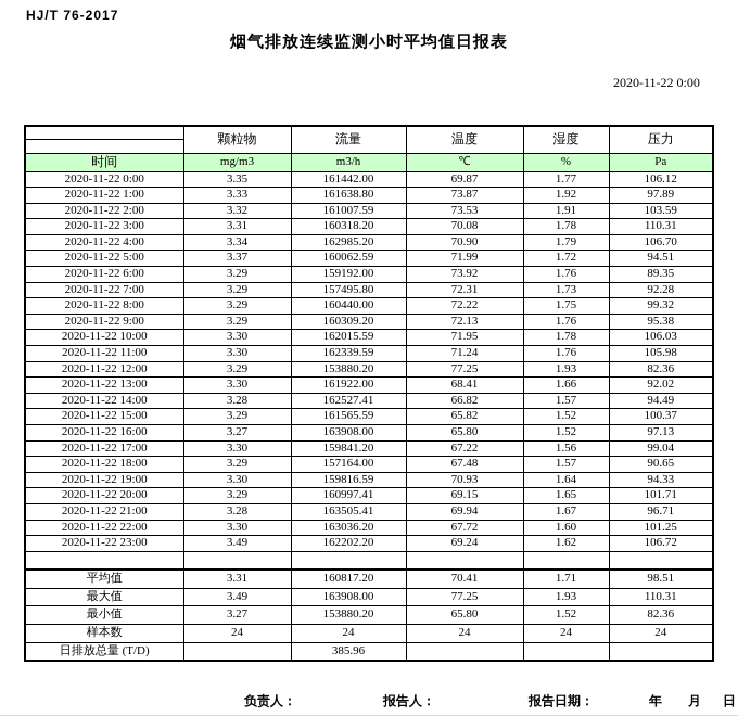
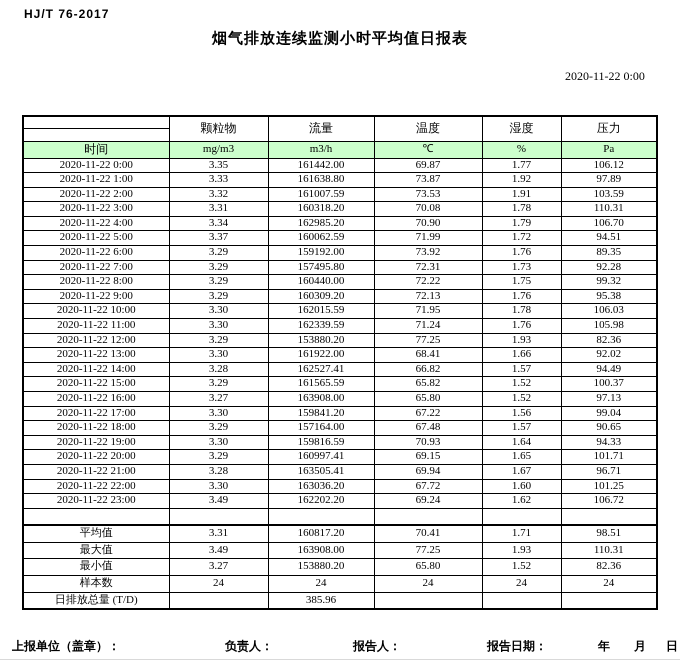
  HJ/T 76-2017
  烟气排放连续监测小时平均值日报表
  2020-11-22 0:00
  	颗粒物	流量	温度	湿度	压力
  时间	mg/m3	m3/h	℃	%	Pa
  2020-11-22 0:00	3.35	161442.00	69.87	1.77	106.12
  2020-11-22 1:00	3.33	161638.80	73.87	1.92	97.89
  2020-11-22 2:00	3.32	161007.59	73.53	1.91	103.59
  2020-11-22 3:00	3.31	160318.20	70.08	1.78	110.31
  2020-11-22 4:00	3.34	162985.20	70.90	1.79	106.70
  2020-11-22 5:00	3.37	160062.59	71.99	1.72	94.51
  2020-11-22 6:00	3.29	159192.00	73.92	1.76	89.35
  2020-11-22 7:00	3.29	157495.80	72.31	1.73	92.28
  2020-11-22 8:00	3.29	160440.00	72.22	1.75	99.32
  2020-11-22 9:00	3.29	160309.20	72.13	1.76	95.38
  2020-11-22 10:00	3.30	162015.59	71.95	1.78	106.03
  2020-11-22 11:00	3.30	162339.59	71.24	1.76	105.98
  2020-11-22 12:00	3.29	153880.20	77.25	1.93	82.36
  2020-11-22 13:00	3.30	161922.00	68.41	1.66	92.02
  2020-11-22 14:00	3.28	162527.41	66.82	1.57	94.49
  2020-11-22 15:00	3.29	161565.59	65.82	1.52	100.37
  2020-11-22 16:00	3.27	163908.00	65.80	1.52	97.13
  2020-11-22 17:00	3.30	159841.20	67.22	1.56	99.04
  2020-11-22 18:00	3.29	157164.00	67.48	1.57	90.65
  2020-11-22 19:00	3.30	159816.59	70.93	1.64	94.33
  2020-11-22 20:00	3.29	160997.41	69.15	1.65	101.71
  2020-11-22 21:00	3.28	163505.41	69.94	1.67	96.71
  2020-11-22 22:00	3.30	163036.20	67.72	1.60	101.25
  2020-11-22 23:00	3.49	162202.20	69.24	1.62	106.72
  平均值	3.31	160817.20	70.41	1.71	98.51
  最大值	3.49	163908.00	77.25	1.93	110.31
  最小值	3.27	153880.20	65.80	1.52	82.36
  样本数	24	24	24	24	24
  日排放总量 (T/D)		385.96
+ 上报单位（盖章）：
  负责人：
  报告人：
  报告日期：
  年
  月
  日
